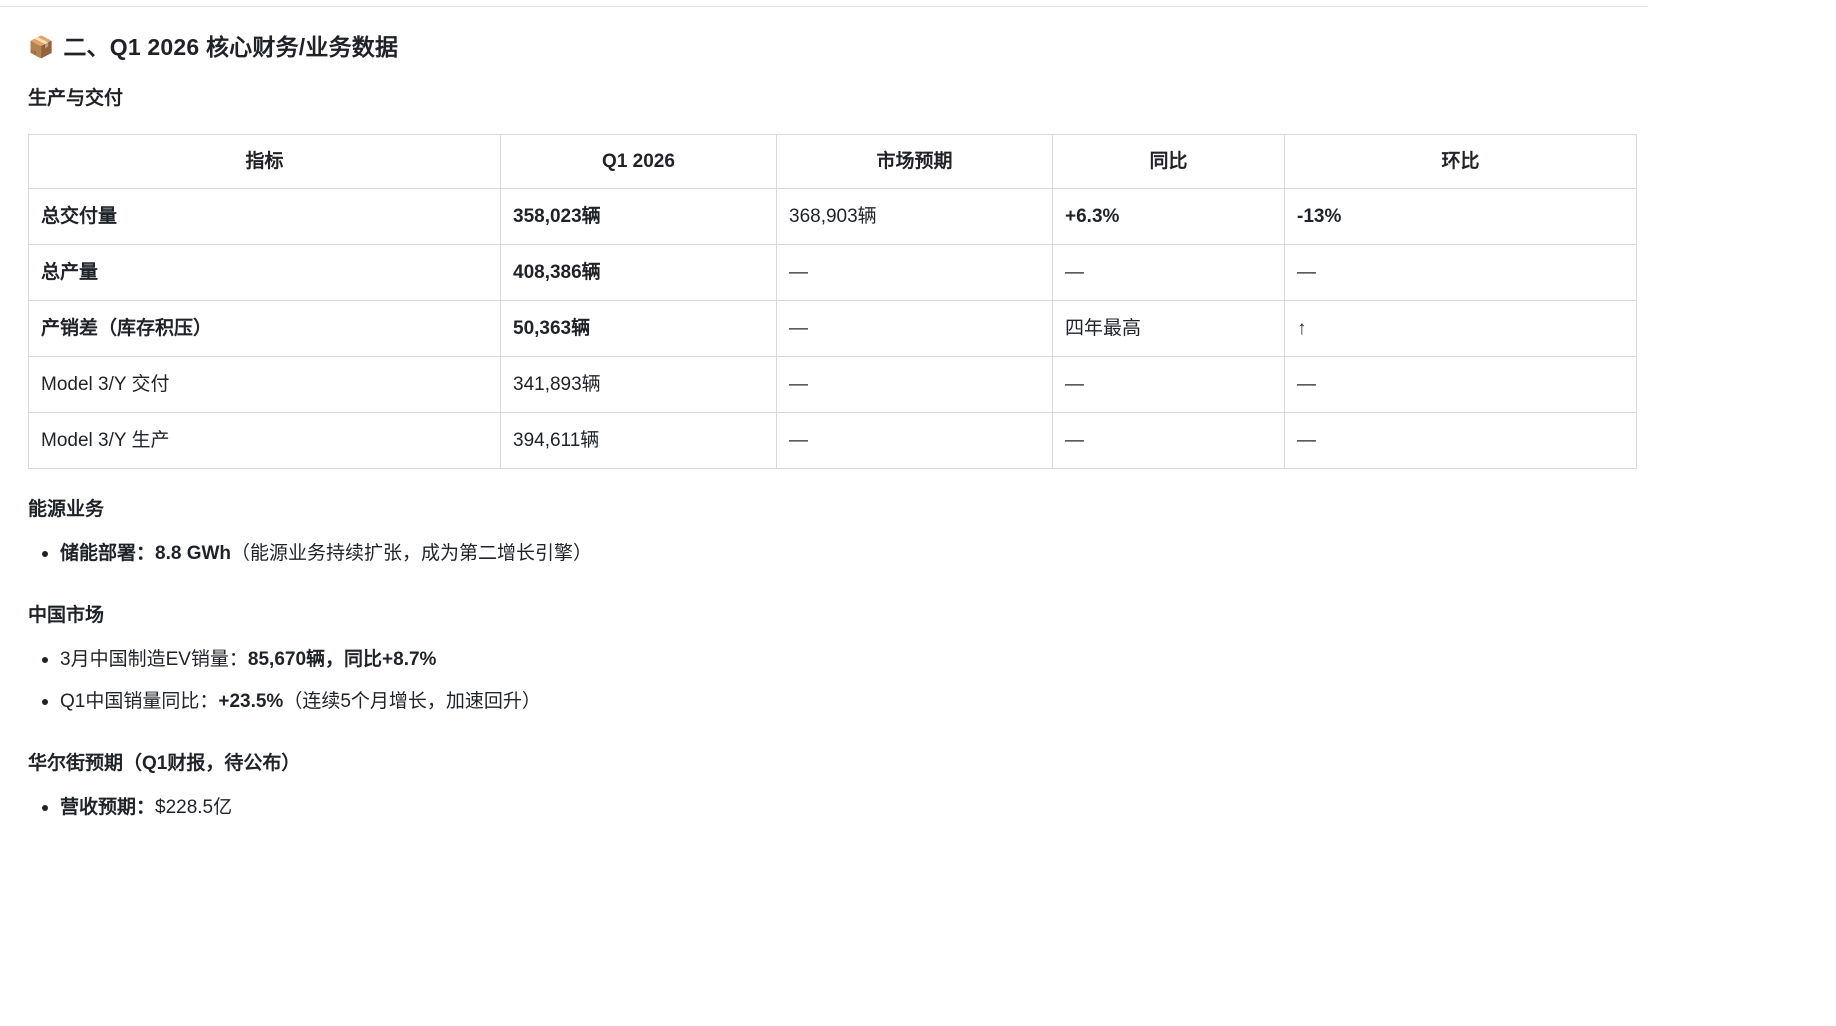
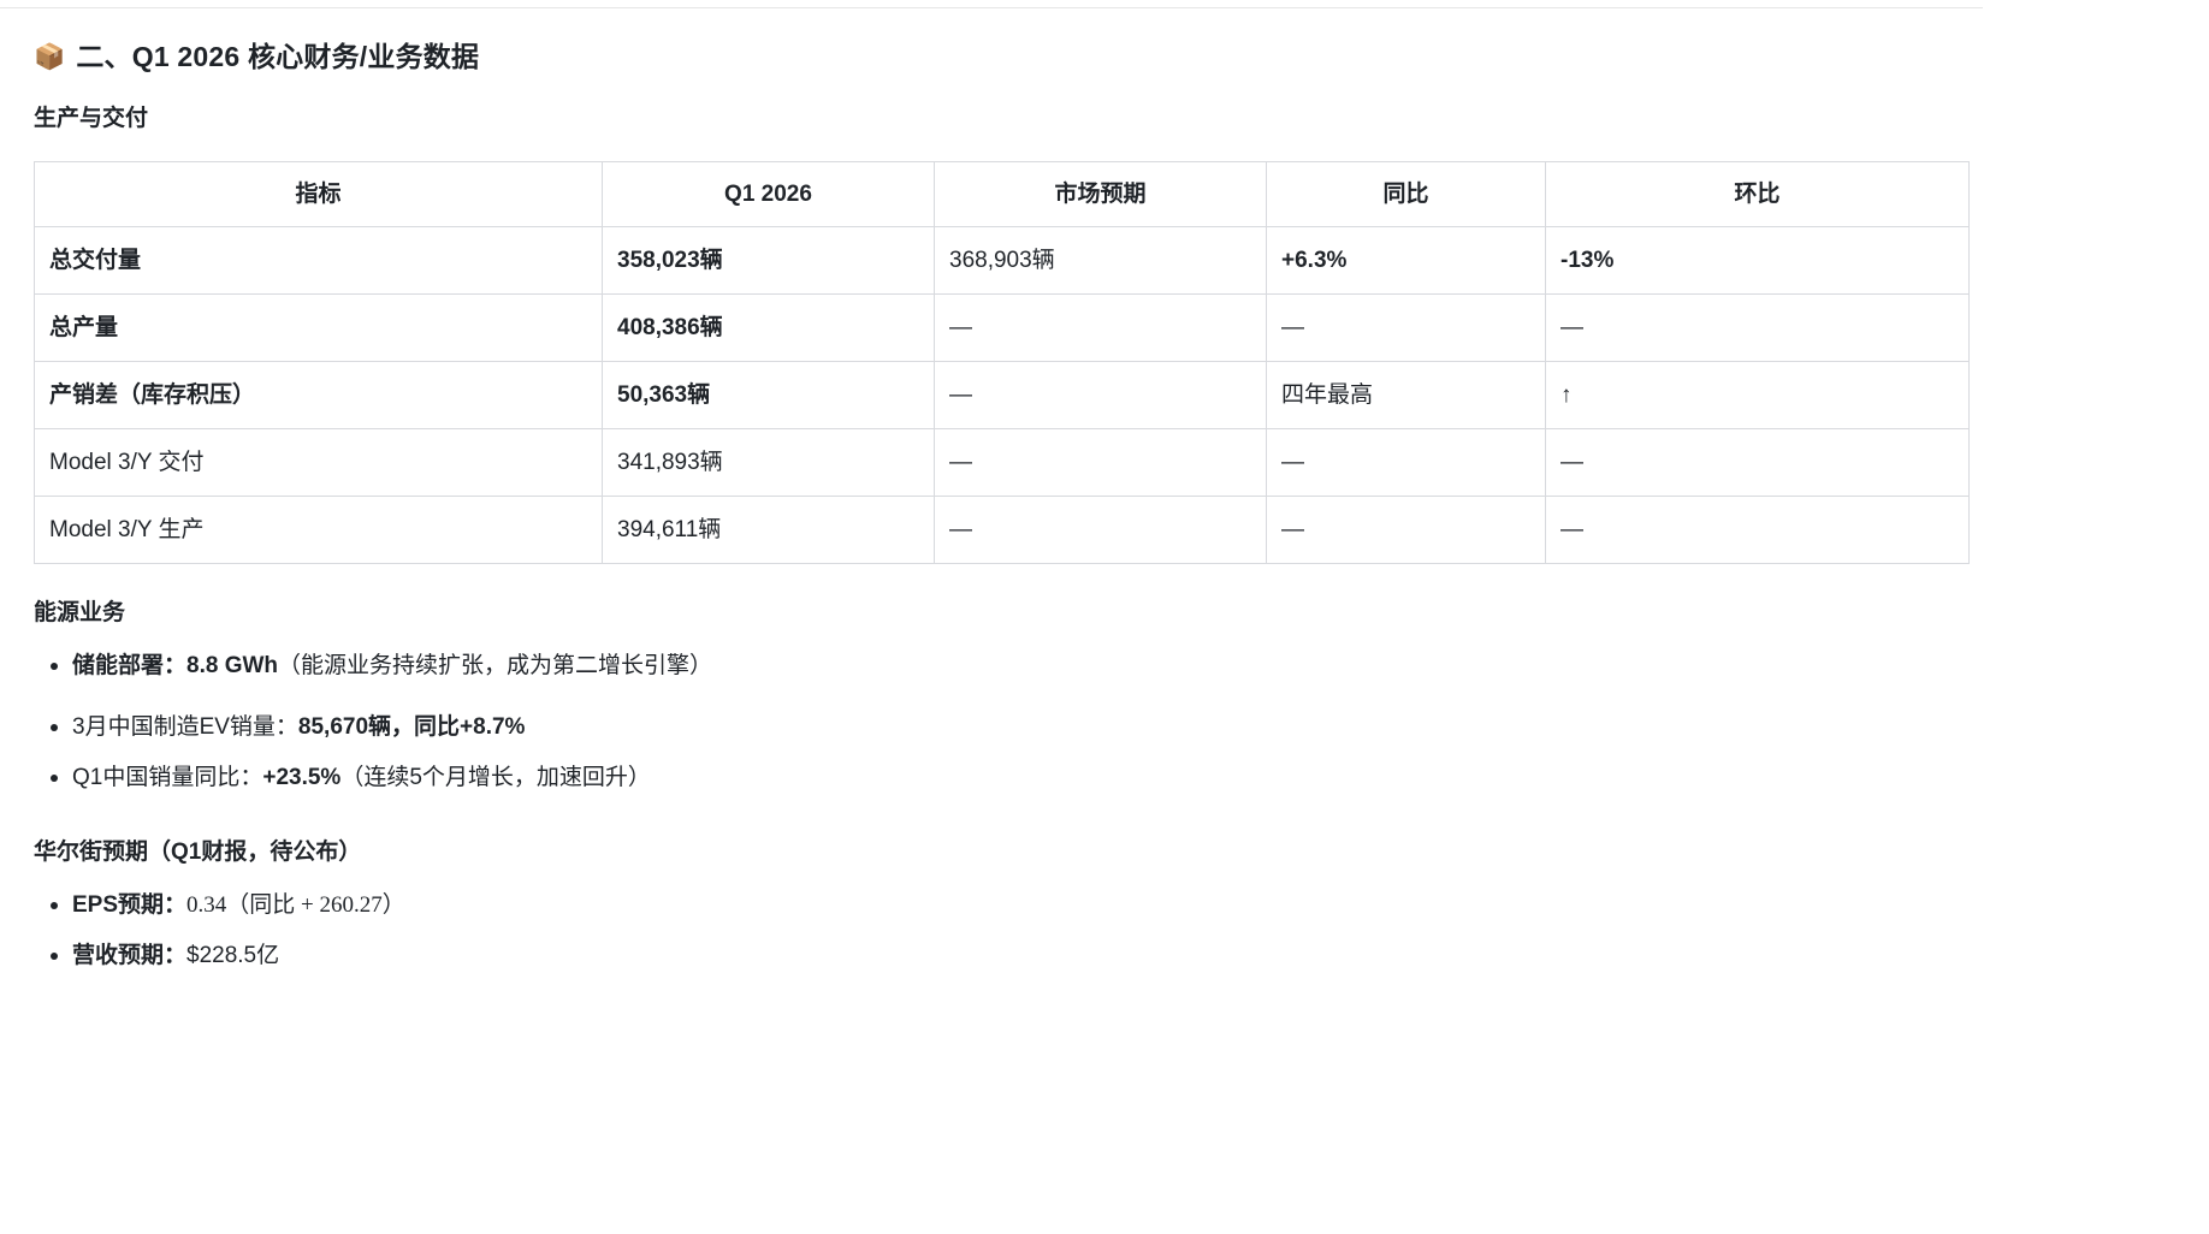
  📦
  二、Q1 2026 核心财务/业务数据
  生产与交付
  指标	Q1 2026	市场预期	同比	环比
  总交付量	358,023辆	368,903辆	+6.3%	-13%
  总产量	408,386辆	—	—	—
  产销差（库存积压）	50,363辆	—	四年最高	↑
  Model 3/Y 交付	341,893辆	—	—	—
  Model 3/Y 生产	394,611辆	—	—	—
  能源业务
  储能部署：8.8 GWh（能源业务持续扩张，成为第二增长引擎）
- 中国市场
  3月中国制造EV销量：85,670辆，同比+8.7%
  Q1中国销量同比：+23.5%（连续5个月增长，加速回升）
  华尔街预期（Q1财报，待公布）
+ EPS预期：0.34（同比 + 260.27）
  营收预期：$228.5亿
